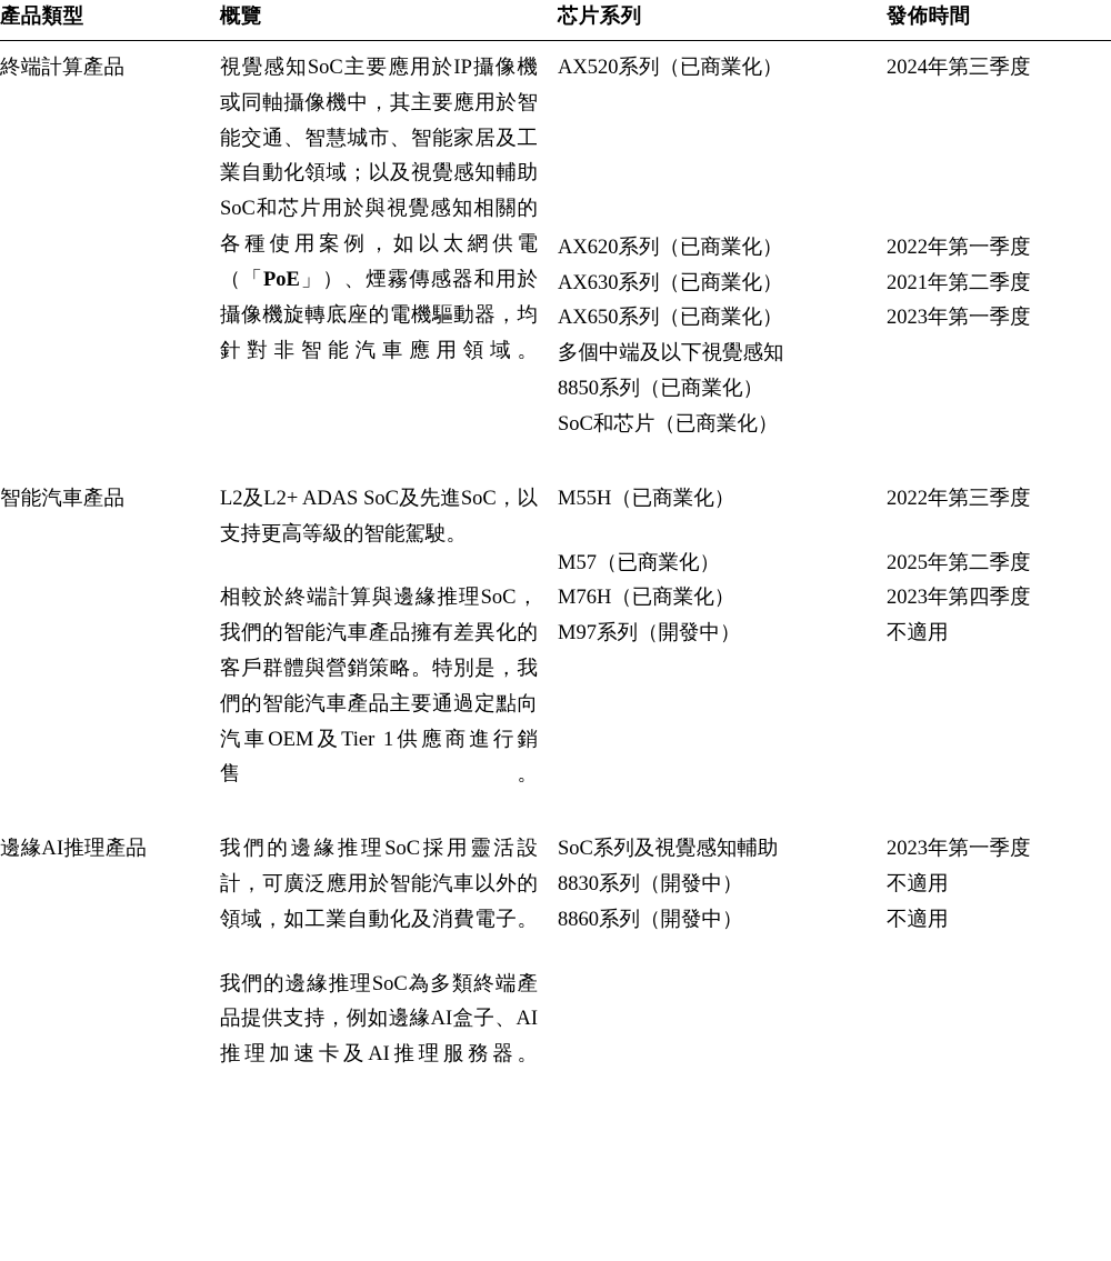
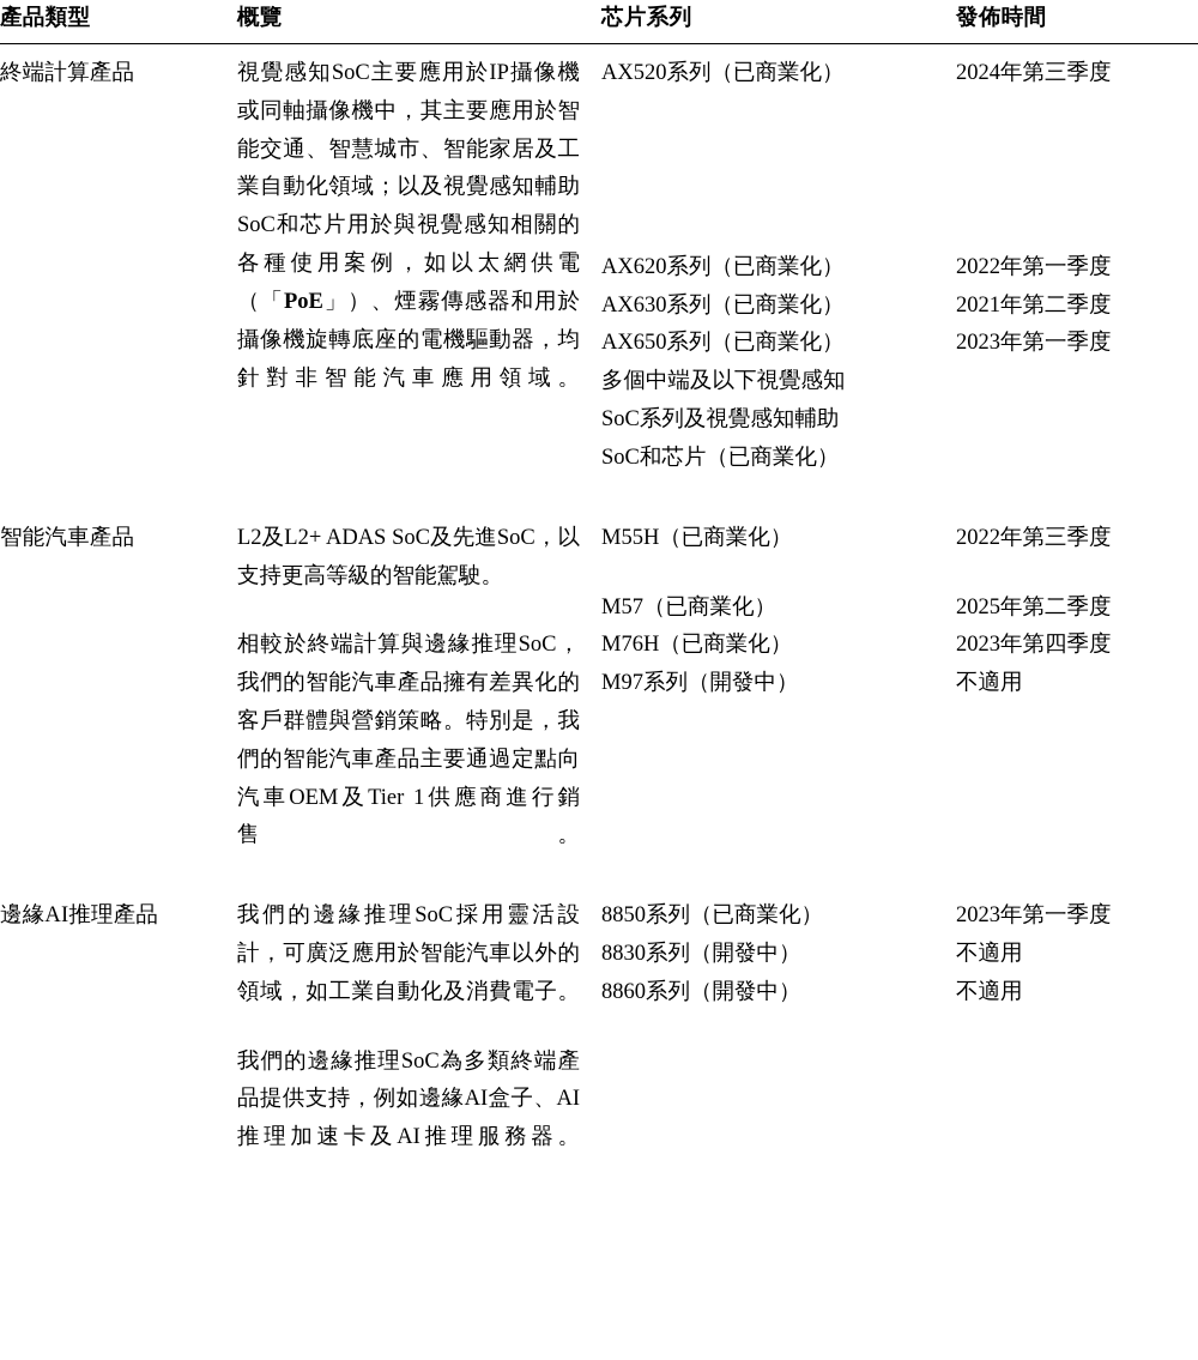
  產品類型	概覽	芯片系列	發佈時間
- 終端計算產品	視覺感知SoC主要應用於IP攝像機或同軸攝像機中，其主要應用於智能交通、智慧城市、智能家居及工業自動化領域；以及視覺感知輔助SoC和芯片用於與視覺感知相關的各種使用案例，如以太網供電（「PoE」）、煙霧傳感器和用於攝像機旋轉底座的電機驅動器，均針對非智能汽車應用領域。	AX520系列（已商業化） AX620系列（已商業化） AX630系列（已商業化） AX650系列（已商業化） 多個中端及以下視覺感知 8850系列（已商業化） SoC和芯片（已商業化）	2024年第三季度 2022年第一季度 2021年第二季度 2023年第一季度
+ 終端計算產品	視覺感知SoC主要應用於IP攝像機或同軸攝像機中，其主要應用於智能交通、智慧城市、智能家居及工業自動化領域；以及視覺感知輔助SoC和芯片用於與視覺感知相關的各種使用案例，如以太網供電（「PoE」）、煙霧傳感器和用於攝像機旋轉底座的電機驅動器，均針對非智能汽車應用領域。	AX520系列（已商業化） AX620系列（已商業化） AX630系列（已商業化） AX650系列（已商業化） 多個中端及以下視覺感知 SoC系列及視覺感知輔助 SoC和芯片（已商業化）	2024年第三季度 2022年第一季度 2021年第二季度 2023年第一季度
  智能汽車產品	L2及L2+ ADAS SoC及先進SoC，以支持更高等級的智能駕駛。 相較於終端計算與邊緣推理SoC，我們的智能汽車產品擁有差異化的客戶群體與營銷策略。特別是，我們的智能汽車產品主要通過定點向汽車OEM及Tier 1供應商進行銷售。	M55H（已商業化） M57（已商業化） M76H（已商業化） M97系列（開發中）	2022年第三季度 2025年第二季度 2023年第四季度 不適用
- 邊緣AI推理產品	我們的邊緣推理SoC採用靈活設計，可廣泛應用於智能汽車以外的領域，如工業自動化及消費電子。 我們的邊緣推理SoC為多類終端產品提供支持，例如邊緣AI盒子、AI推理加速卡及AI推理服務器。	SoC系列及視覺感知輔助 8830系列（開發中） 8860系列（開發中）	2023年第一季度 不適用 不適用
+ 邊緣AI推理產品	我們的邊緣推理SoC採用靈活設計，可廣泛應用於智能汽車以外的領域，如工業自動化及消費電子。 我們的邊緣推理SoC為多類終端產品提供支持，例如邊緣AI盒子、AI推理加速卡及AI推理服務器。	8850系列（已商業化） 8830系列（開發中） 8860系列（開發中）	2023年第一季度 不適用 不適用
